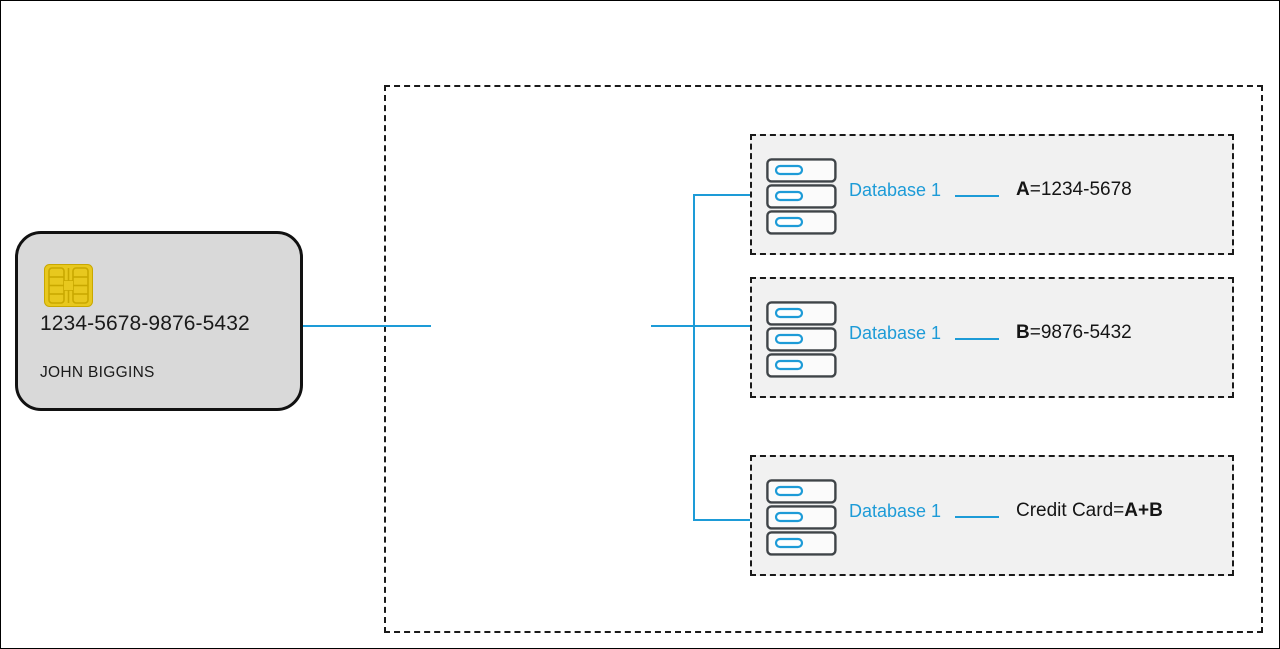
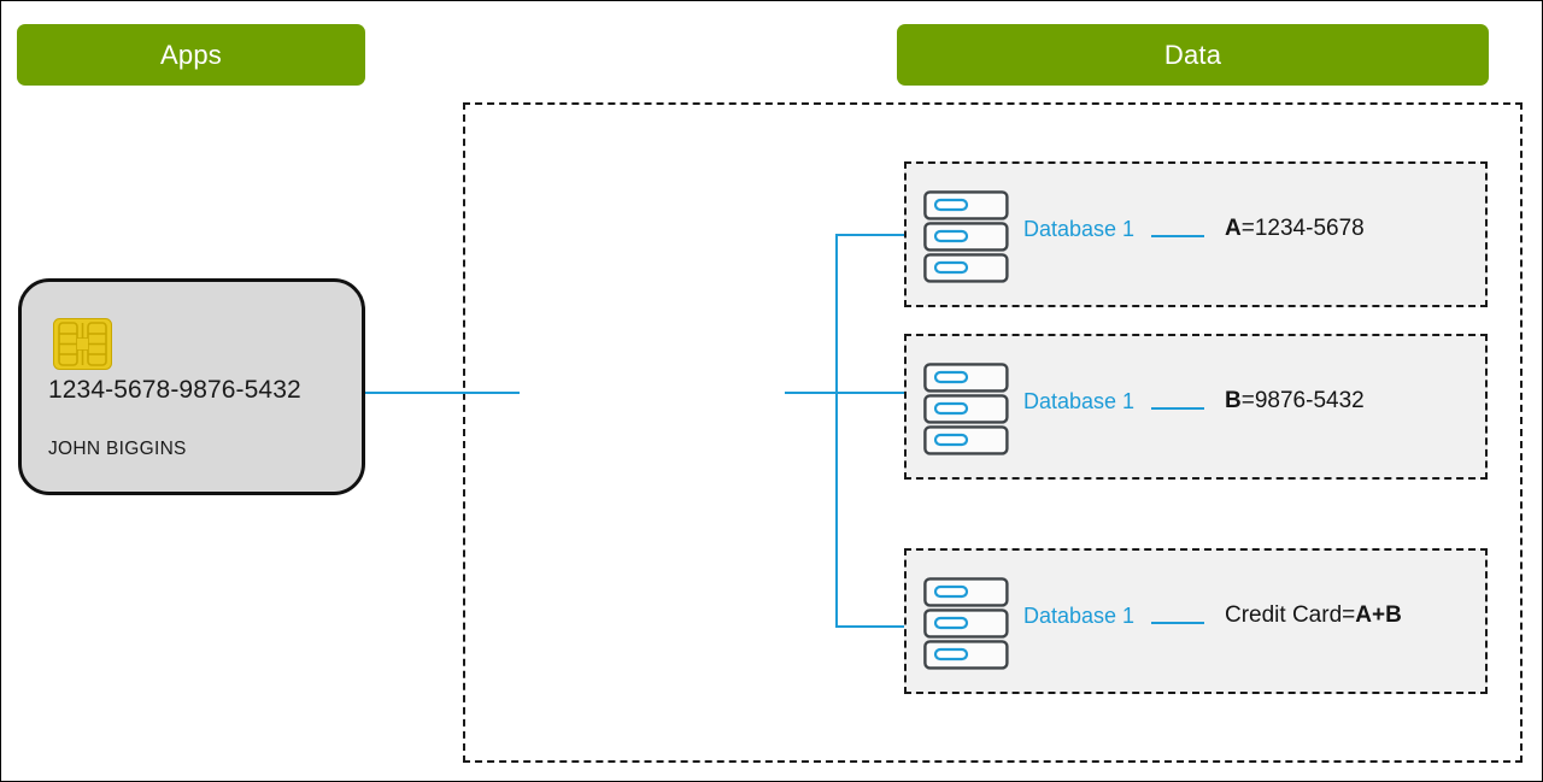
+ Apps
+ Data
  1234-5678-9876-5432
  JOHN BIGGINS
  Database 1
  A=1234-5678
  Database 1
  B=9876-5432
  Database 1
  Credit Card=A+B
